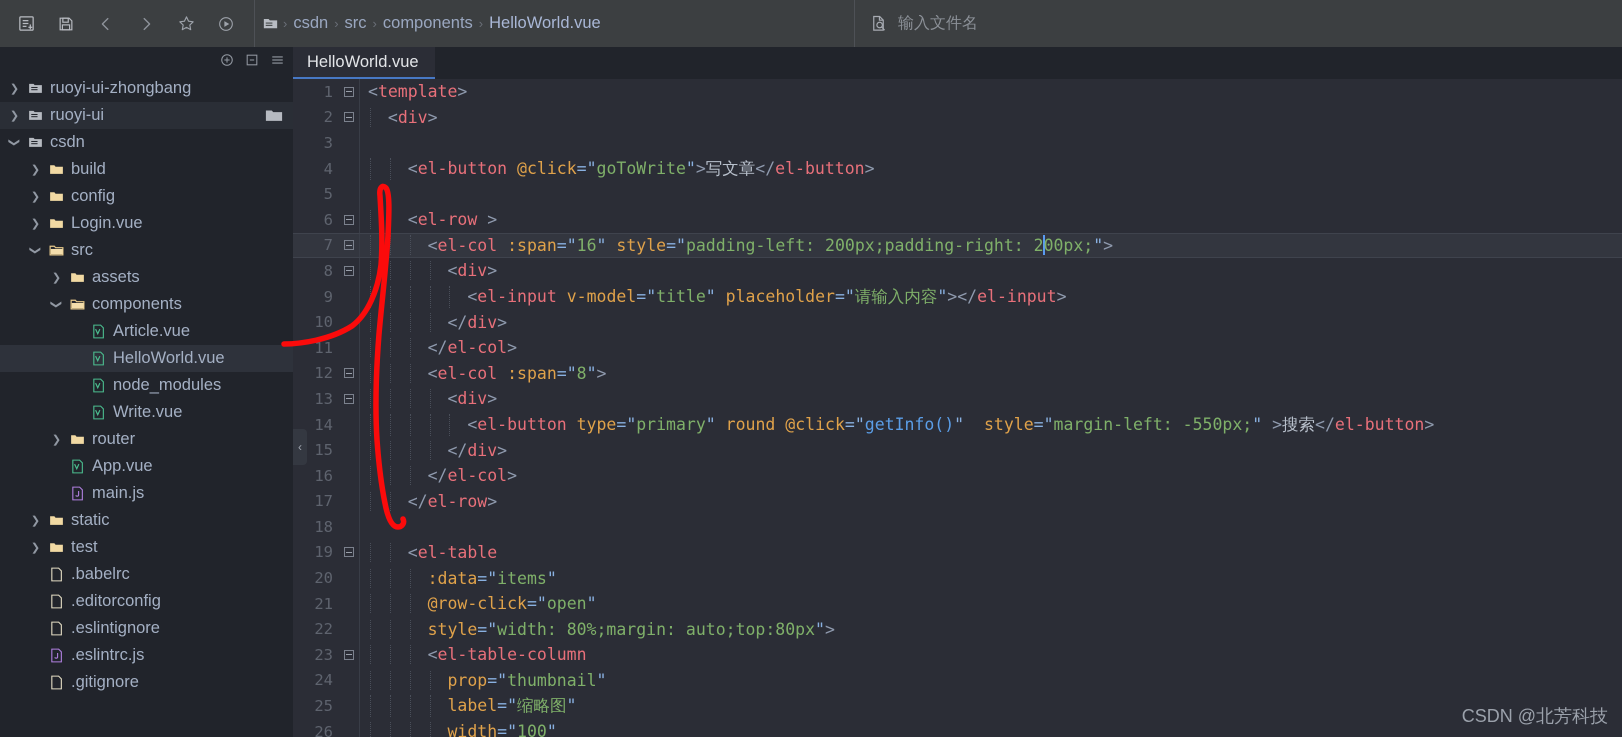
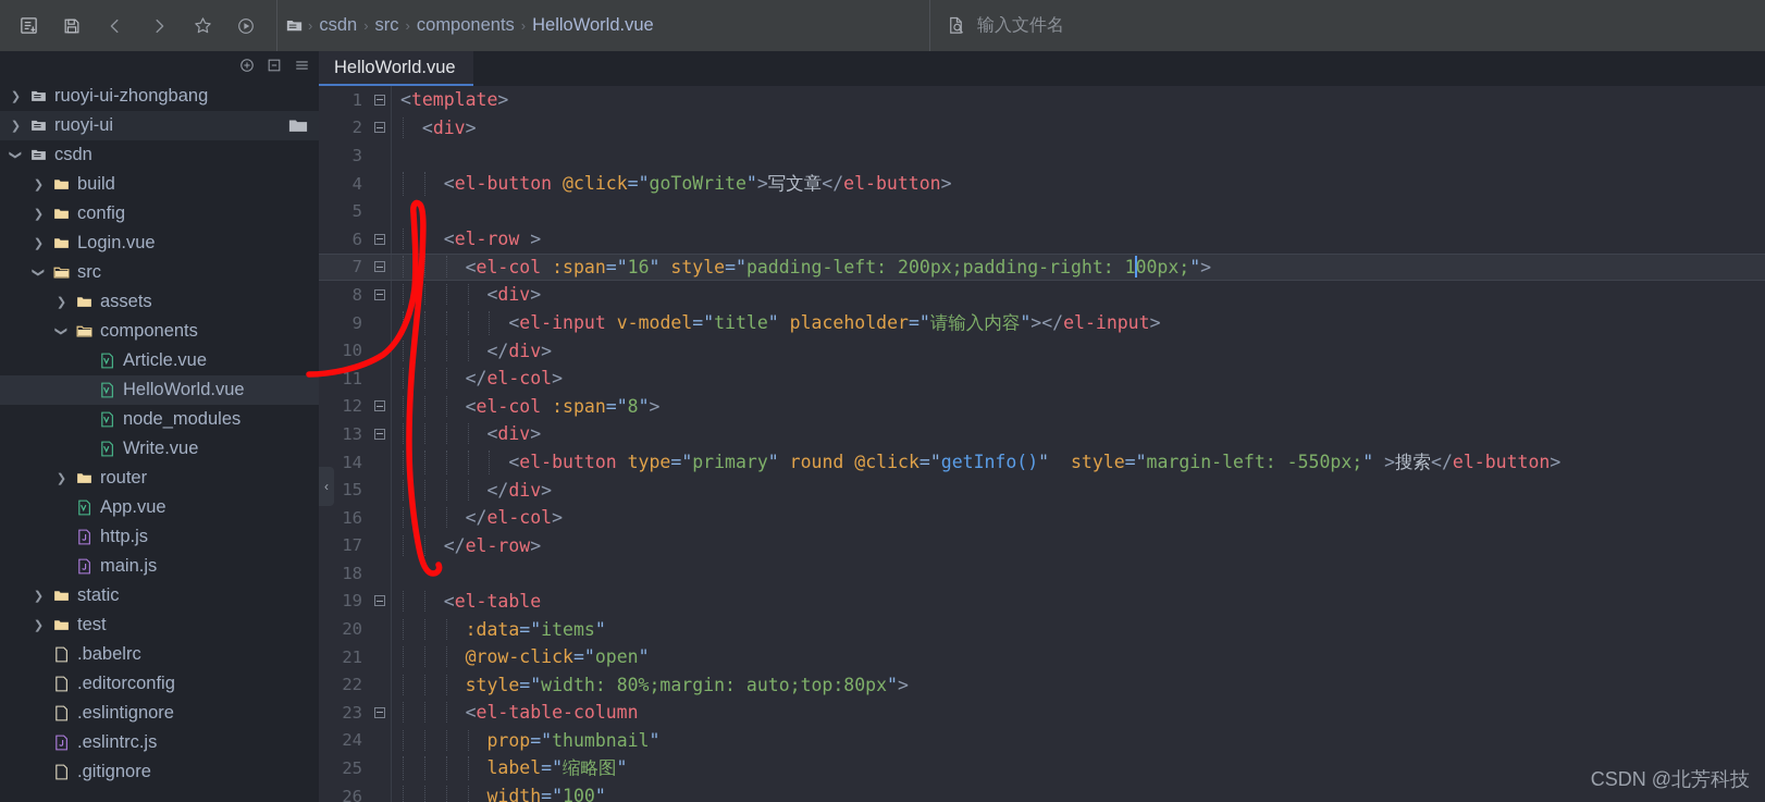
  ›
  csdn
  ›
  src
  ›
  components
  ›
  HelloWorld.vue
  输入文件名
  ❯
  ruoyi-ui-zhongbang
  ❯
  ruoyi-ui
  csdn
  ❯
  build
  ❯
  config
  ❯
  Login.vue
  src
  ❯
  assets
  components
  Article.vue
  HelloWorld.vue
  node_modules
  Write.vue
  ❯
  router
  App.vue
+ http.js
  main.js
  ❯
  static
  ❯
  test
  .babelrc
  .editorconfig
  .eslintignore
  .eslintrc.js
  .gitignore
  HelloWorld.vue
  1
  <template>
  2
  <div>
  3
  4
  <el-button @click="goToWrite">写文章</el-button>
  5
  6
  <el-row >
  7
- <el-col :span="16" style="padding-left: 200px;padding-right: 200px;">
+ <el-col :span="16" style="padding-left: 200px;padding-right: 100px;">
  8
  <div>
  9
  <el-input v-model="title" placeholder="请输入内容"></el-input>
  10
  </div>
  11
  </el-col>
  12
  <el-col :span="8">
  13
  <div>
  14
  <el-button type="primary" round @click="getInfo()" style="margin-left: -550px;" >搜索</el-button>
  15
  </div>
  16
  </el-col>
  17
  </el-row>
  18
  19
  <el-table
  20
  :data="items"
  21
  @row-click="open"
  22
  style="width: 80%;margin: auto;top:80px">
  23
  <el-table-column
  24
  prop="thumbnail"
  25
  label="缩略图"
  26
  width="100"
  ‹
  CSDN @北芳科技
